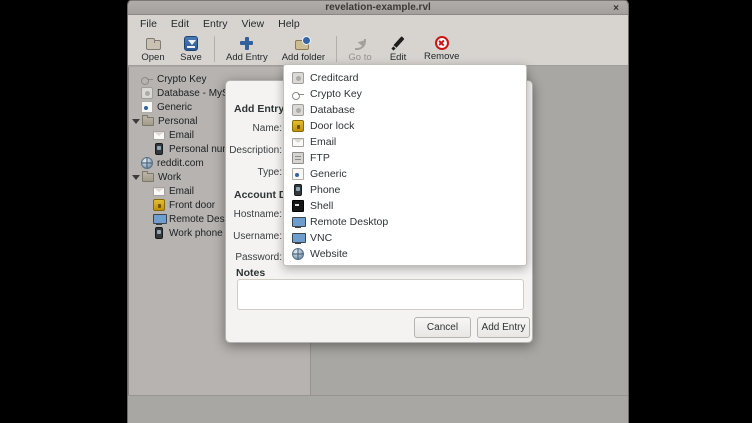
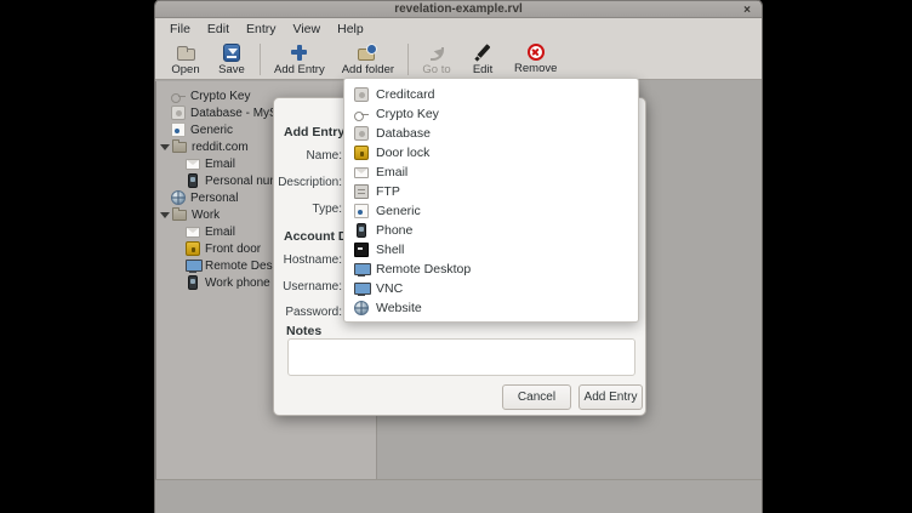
  revelation-example.rvl
  ×
  File
  Edit
  Entry
  View
  Help
  Open
  Save
  Add Entry
  Add folder
  Go to
  Edit
  Remove
  Crypto Key
  Database - My
  Generic
- Personal
+ reddit.com
  Email
  Personal nu
- reddit.com
+ Personal
  Work
  Email
  Front door
  Work phone
  Add Entry
  Name:
  Description:
  Type:
  Hostname:
  Username:
  Password:
  Notes
  Cancel
  Add Entry
  Creditcard
  Crypto Key
  Database
  Door lock
  Email
  FTP
  Generic
  Phone
  Shell
  Remote Desktop
  VNC
  Website
